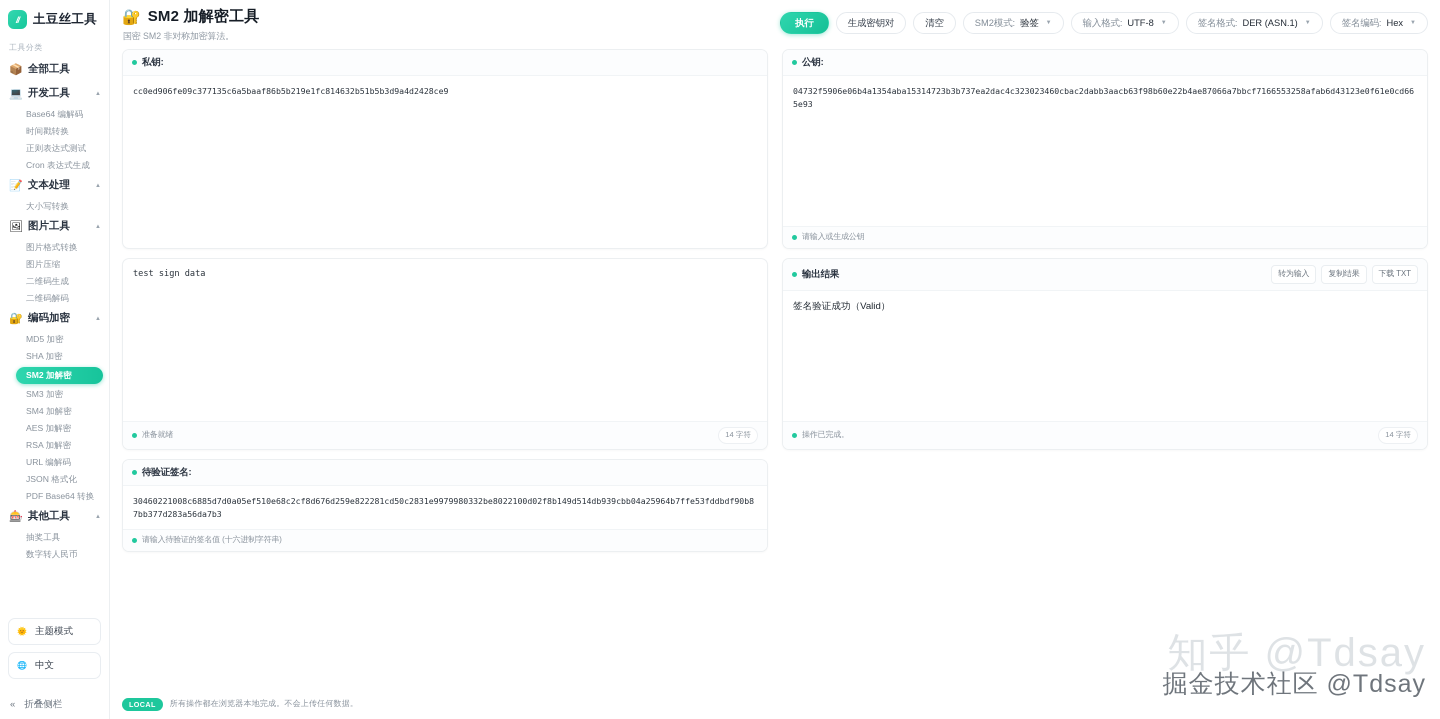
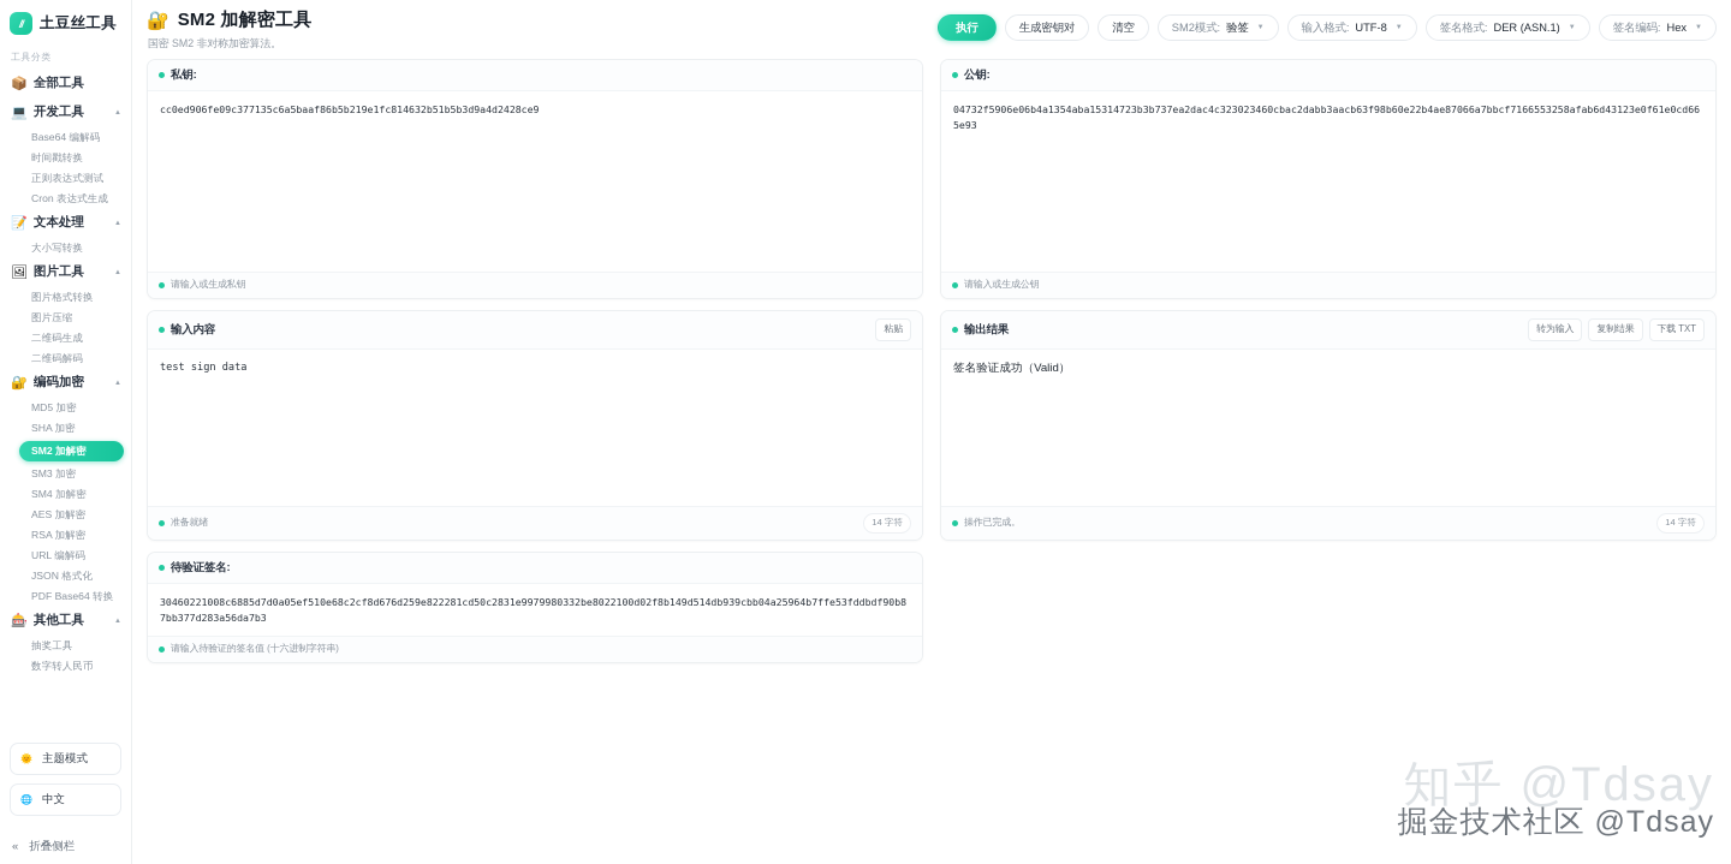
  //
  土豆丝工具
  工具分类
  📦
  全部工具
  💻
  开发工具
  Base64 编解码
  时间戳转换
  正则表达式测试
  Cron 表达式生成
  📝
  文本处理
  大小写转换
  🖼
  图片工具
  图片格式转换
  图片压缩
  二维码生成
  二维码解码
  🔐
  编码加密
  MD5 加密
  SHA 加密
  SM2 加解密
  SM3 加密
  SM4 加解密
  AES 加解密
  RSA 加解密
  URL 编解码
  JSON 格式化
  PDF Base64 转换
  🎰
  其他工具
  抽奖工具
  数字转人民币
  🌞
  主题模式
  🌐
  中文
  «
  折叠侧栏
  🔐
  SM2 加解密工具
  国密 SM2 非对称加密算法。
  执行
  生成密钥对
  清空
  SM2模式:
  验签
  输入格式:
  UTF-8
  签名格式:
  DER (ASN.1)
  签名编码:
  Hex
  私钥:
  cc0ed906fe09c377135c6a5baaf86b5b219e1fc814632b51b5b3d9a4d2428ce9
+ 请输入或生成私钥
  公钥:
  04732f5906e06b4a1354aba15314723b3b737ea2dac4c323023460cbac2dabb3aacb63f98b60e22b4ae87066a7bbcf7166553258afab6d43123e0f61e0cd665e93
  请输入或生成公钥
+ 输入内容
+ 粘贴
  test sign data
  准备就绪
  14 字符
  输出结果
  转为输入
  复制结果
  下载 TXT
  签名验证成功（Valid）
  操作已完成。
  14 字符
  待验证签名:
  30460221008c6885d7d0a05ef510e68c2cf8d676d259e822281cd50c2831e9979980332be8022100d02f8b149d514db939cbb04a25964b7ffe53fddbdf90b87bb377d283a56da7b3
  请输入待验证的签名值 (十六进制字符串)
- LOCAL
- 所有操作都在浏览器本地完成。不会上传任何数据。
  知乎 @Tdsay
  掘金技术社区 @Tdsay
